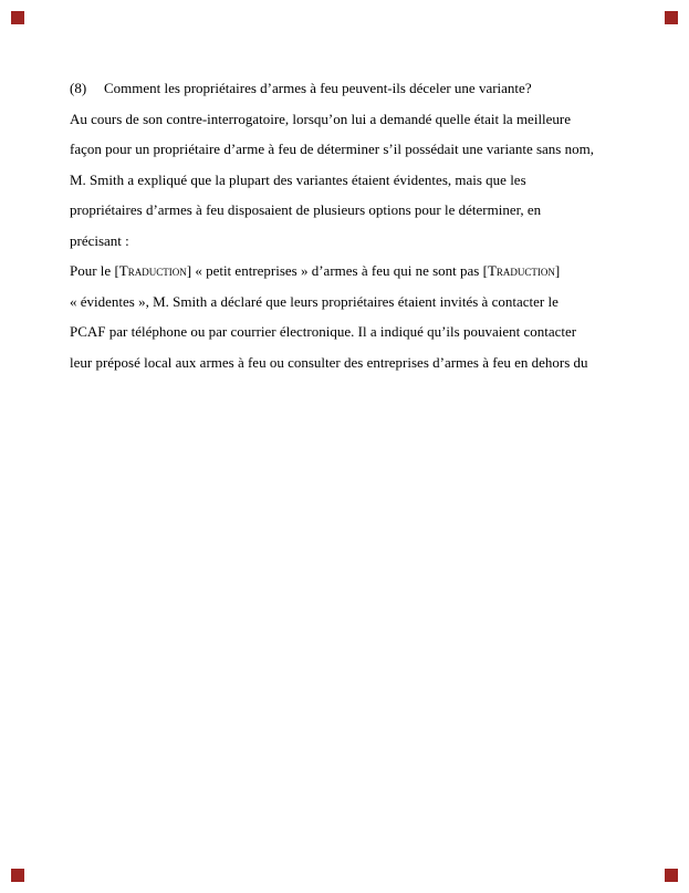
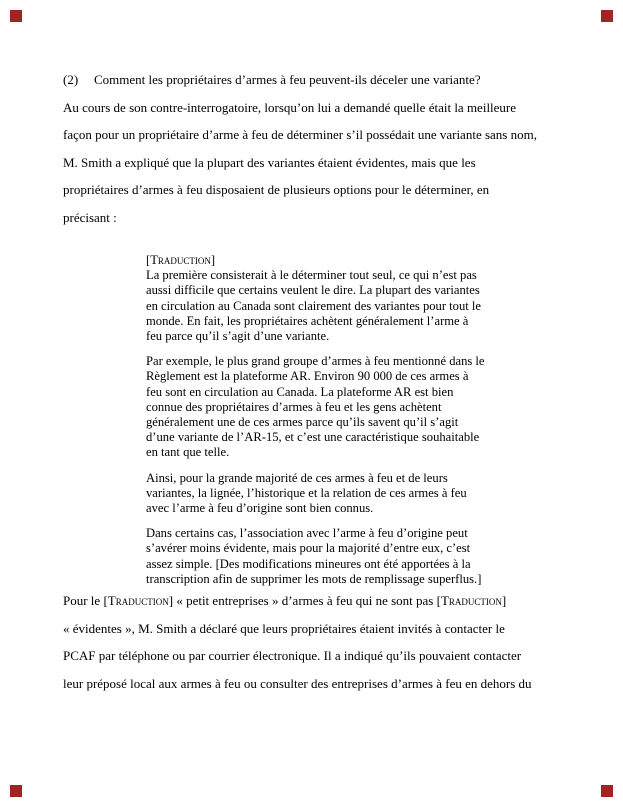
- (8) Comment les propriétaires d’armes à feu peuvent-ils déceler une variante?
+ (2) Comment les propriétaires d’armes à feu peuvent-ils déceler une variante?
  Au cours de son contre-interrogatoire, lorsqu’on lui a demandé quelle était la meilleure
  façon pour un propriétaire d’arme à feu de déterminer s’il possédait une variante sans nom,
  M. Smith a expliqué que la plupart des variantes étaient évidentes, mais que les
  propriétaires d’armes à feu disposaient de plusieurs options pour le déterminer, en
  précisant :
+ [Traduction]
+ La première consisterait à le déterminer tout seul, ce qui n’est pas
+ aussi difficile que certains veulent le dire. La plupart des variantes
+ en circulation au Canada sont clairement des variantes pour tout le
+ monde. En fait, les propriétaires achètent généralement l’arme à
+ feu parce qu’il s’agit d’une variante.
+ Par exemple, le plus grand groupe d’armes à feu mentionné dans le
+ Règlement est la plateforme AR. Environ 90 000 de ces armes à
+ feu sont en circulation au Canada. La plateforme AR est bien
+ connue des propriétaires d’armes à feu et les gens achètent
+ généralement une de ces armes parce qu’ils savent qu’il s’agit
+ d’une variante de l’AR-15, et c’est une caractéristique souhaitable
+ en tant que telle.
+ Ainsi, pour la grande majorité de ces armes à feu et de leurs
+ variantes, la lignée, l’historique et la relation de ces armes à feu
+ avec l’arme à feu d’origine sont bien connus.
+ Dans certains cas, l’association avec l’arme à feu d’origine peut
+ s’avérer moins évidente, mais pour la majorité d’entre eux, c’est
+ assez simple. [Des modifications mineures ont été apportées à la
+ transcription afin de supprimer les mots de remplissage superflus.]
  Pour le [Traduction] « petit entreprises » d’armes à feu qui ne sont pas [Traduction]
  « évidentes », M. Smith a déclaré que leurs propriétaires étaient invités à contacter le
  PCAF par téléphone ou par courrier électronique. Il a indiqué qu’ils pouvaient contacter
  leur préposé local aux armes à feu ou consulter des entreprises d’armes à feu en dehors du
